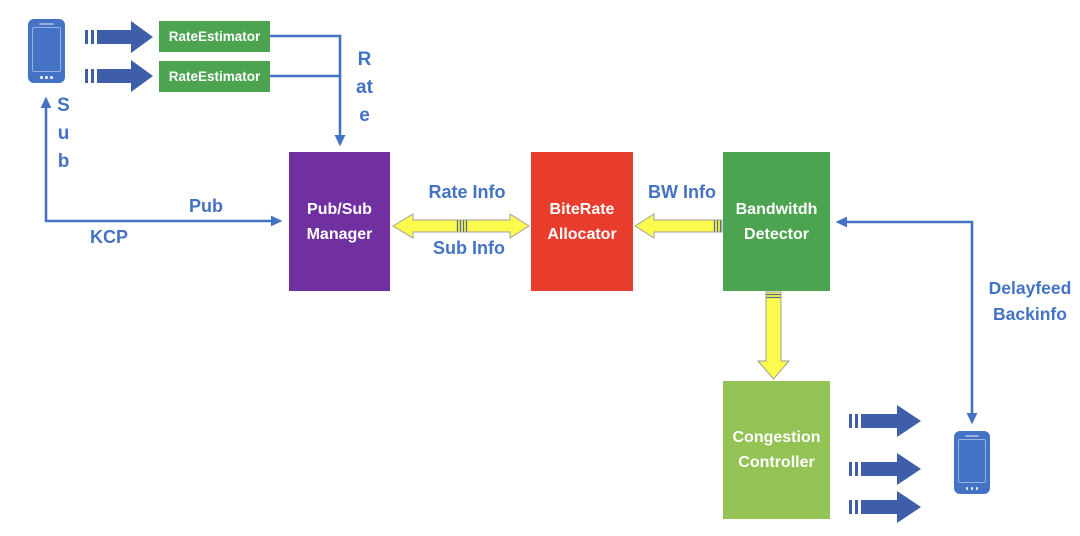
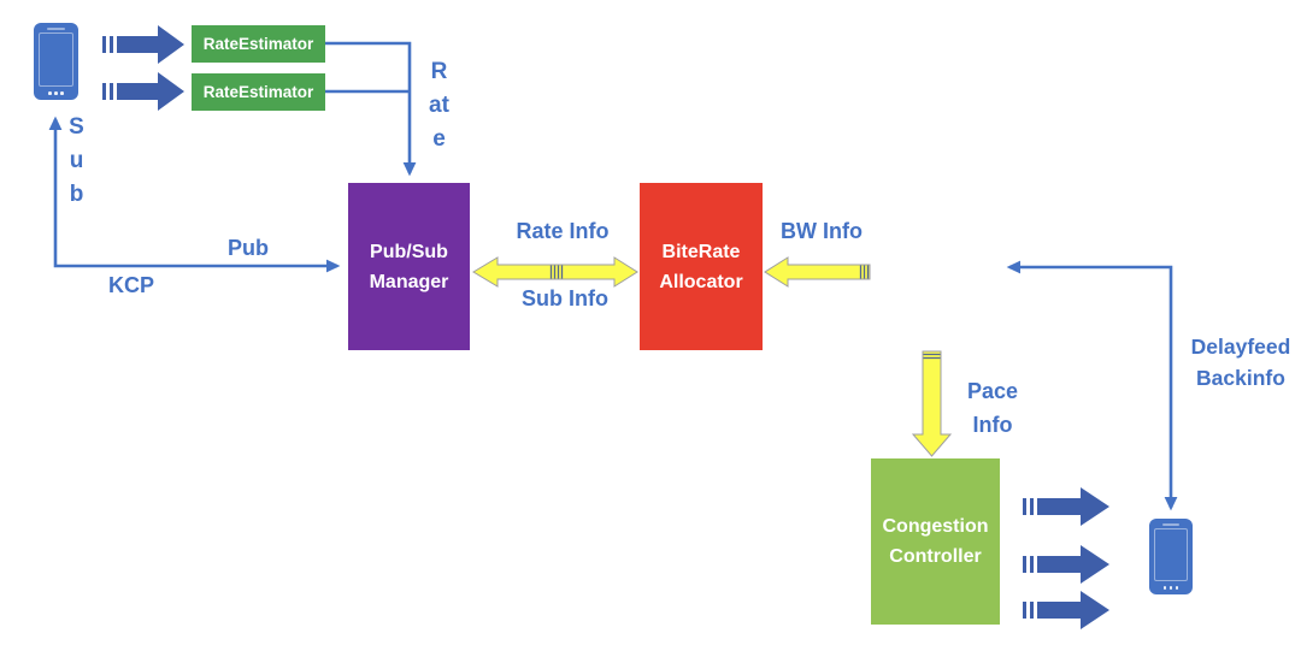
  RateEstimator
  RateEstimator
  Pub/Sub
  Manager
  BiteRate
  Allocator
- Bandwitdh
- Detector
  Congestion
  Controller
  Sub
  Rate
  Pub
  KCP
  Rate Info
  Sub Info
  BW Info
+ Pace
+ Info
  Delayfeed
  Backinfo
